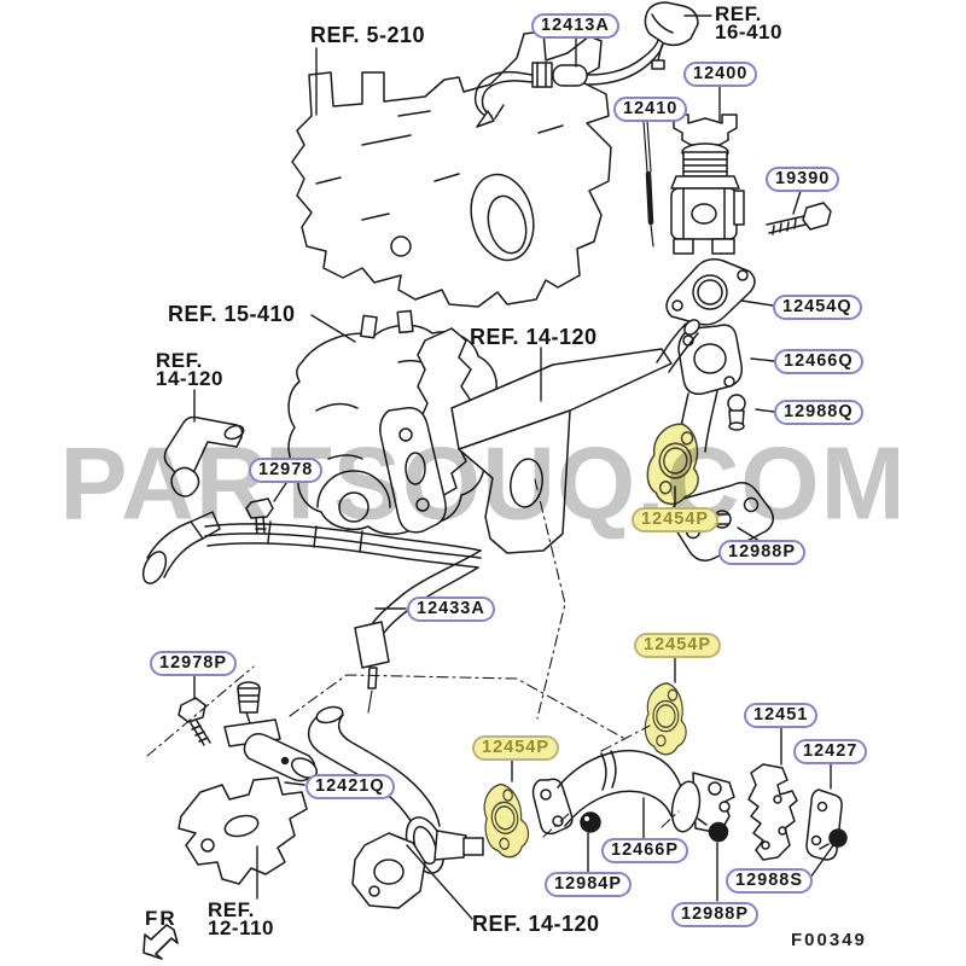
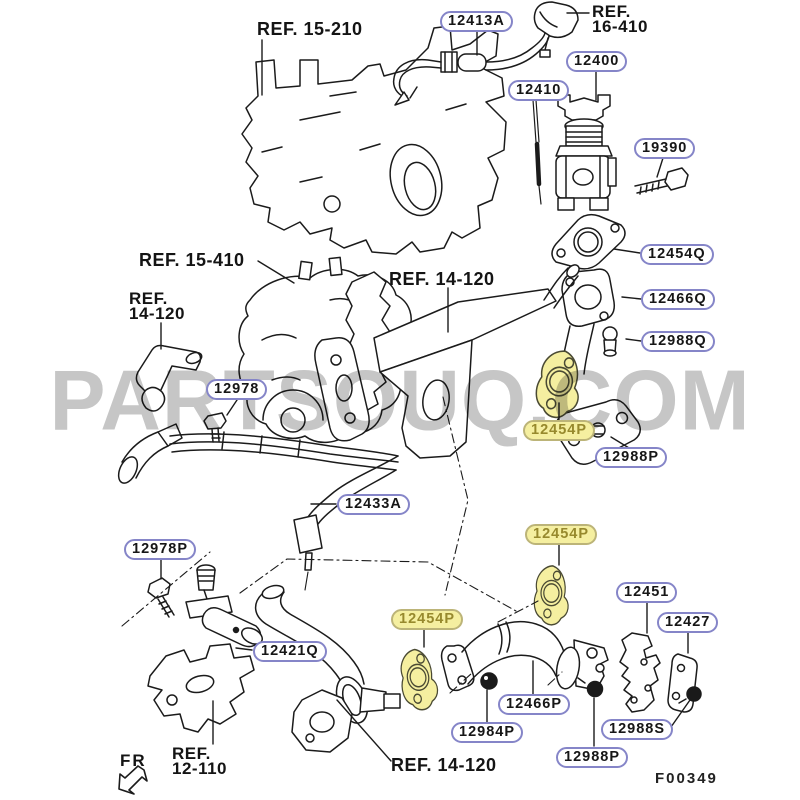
  PARSOUQ.COM
- REF. 5-210
+ REF. 15-210
  REF.
  16-410
  REF. 15-410
  REF.
  14-120
  REF. 14-120
  REF.
  12-110
  REF. 14-120
  12413A
  12400
  12410
  19390
  12454Q
  12466Q
  12988Q
  12978
  12454P
  12988P
  12433A
  12454P
  12978P
  12451
  12427
  12454P
  12421Q
  12466P
  12984P
  12988S
  12988P
  FR
  F00349
